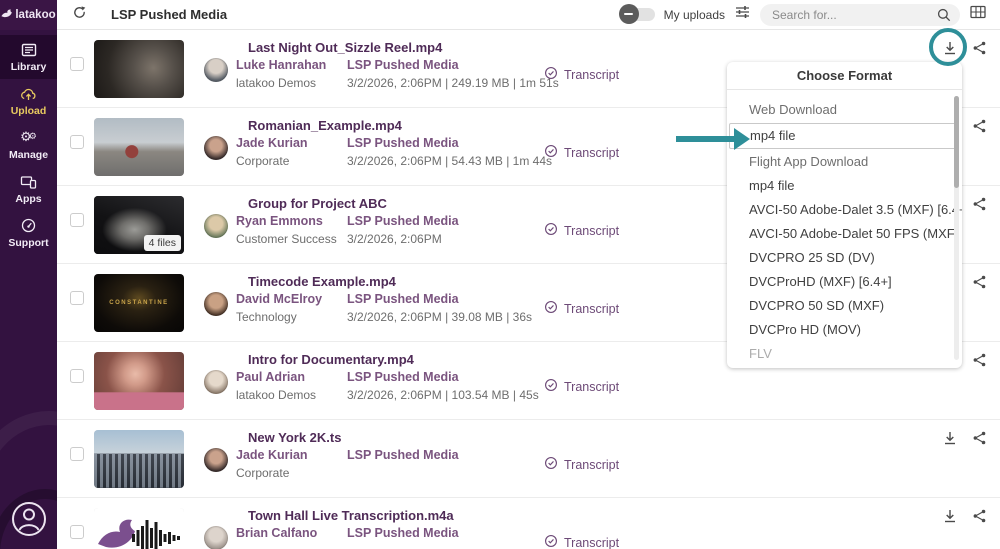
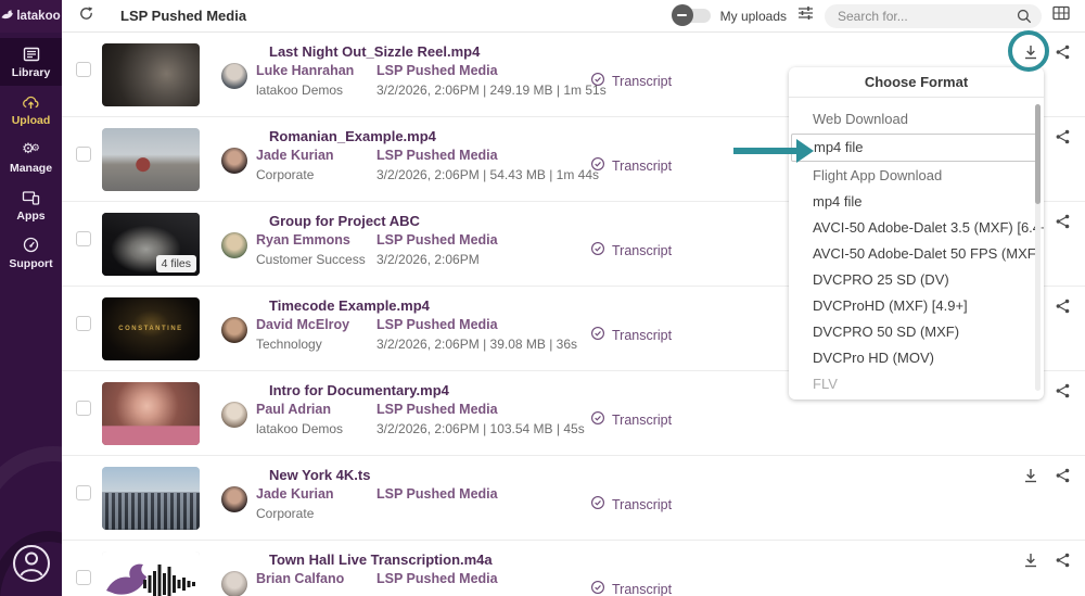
  latakoo
  Library
  Upload
  ⚙
  ⚙
  Manage
  Apps
  Support
  LSP Pushed Media
  My uploads
  Search for...
  Last Night Out_Sizzle Reel.mp4
  Luke Hanrahan
  latakoo Demos
  LSP Pushed Media
  3/2/2026, 2:06PM | 249.19 MB | 1m 51s
  Transcript
  Romanian_Example.mp4
  Jade Kurian
  Corporate
  LSP Pushed Media
  3/2/2026, 2:06PM | 54.43 MB | 1m 44s
  Transcript
  4 files
  Group for Project ABC
  Ryan Emmons
  Customer Success
  LSP Pushed Media
  3/2/2026, 2:06PM
  Transcript
  Timecode Example.mp4
  David McElroy
  Technology
  LSP Pushed Media
  3/2/2026, 2:06PM | 39.08 MB | 36s
  Transcript
  Intro for Documentary.mp4
  Paul Adrian
  latakoo Demos
  LSP Pushed Media
  3/2/2026, 2:06PM | 103.54 MB | 45s
  Transcript
- New York 2K.ts
+ New York 4K.ts
  Jade Kurian
  Corporate
  LSP Pushed Media
  Transcript
  Town Hall Live Transcription.m4a
  Brian Calfano
  LSP Pushed Media
  Transcript
  Choose Format
  Web Download
  mp4 file
  Flight App Download
  mp4 file
  AVCI-50 Adobe-Dalet 3.5 (MXF) [6.
  AVCI-50 Adobe-Dalet 50 FPS (MXF
  DVCPRO 25 SD (DV)
- DVCProHD (MXF) [6.4+]
+ DVCProHD (MXF) [4.9+]
  DVCPRO 50 SD (MXF)
  DVCPro HD (MOV)
  FLV
